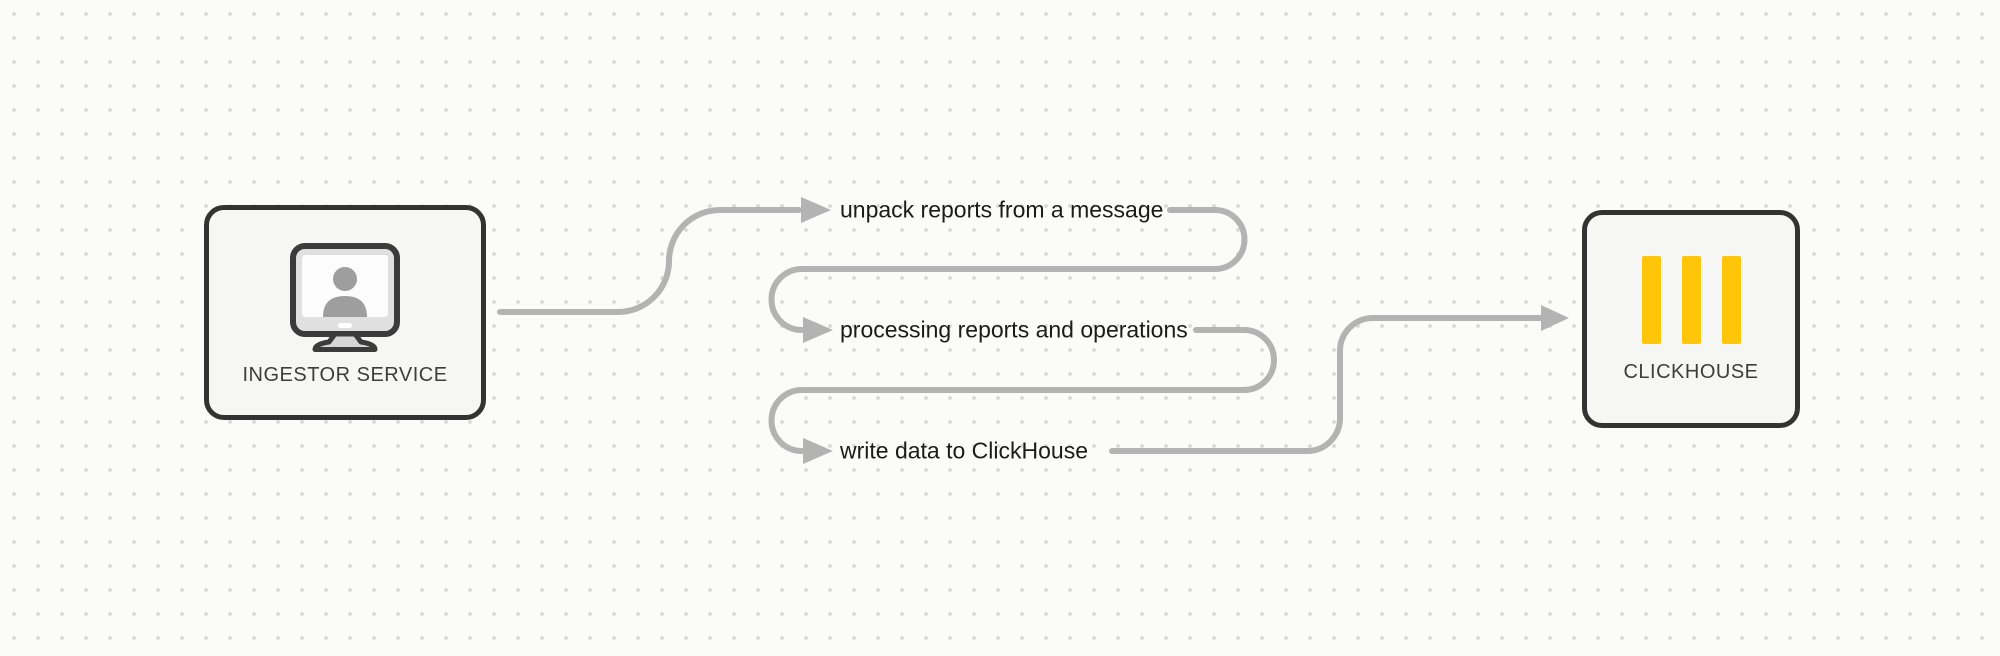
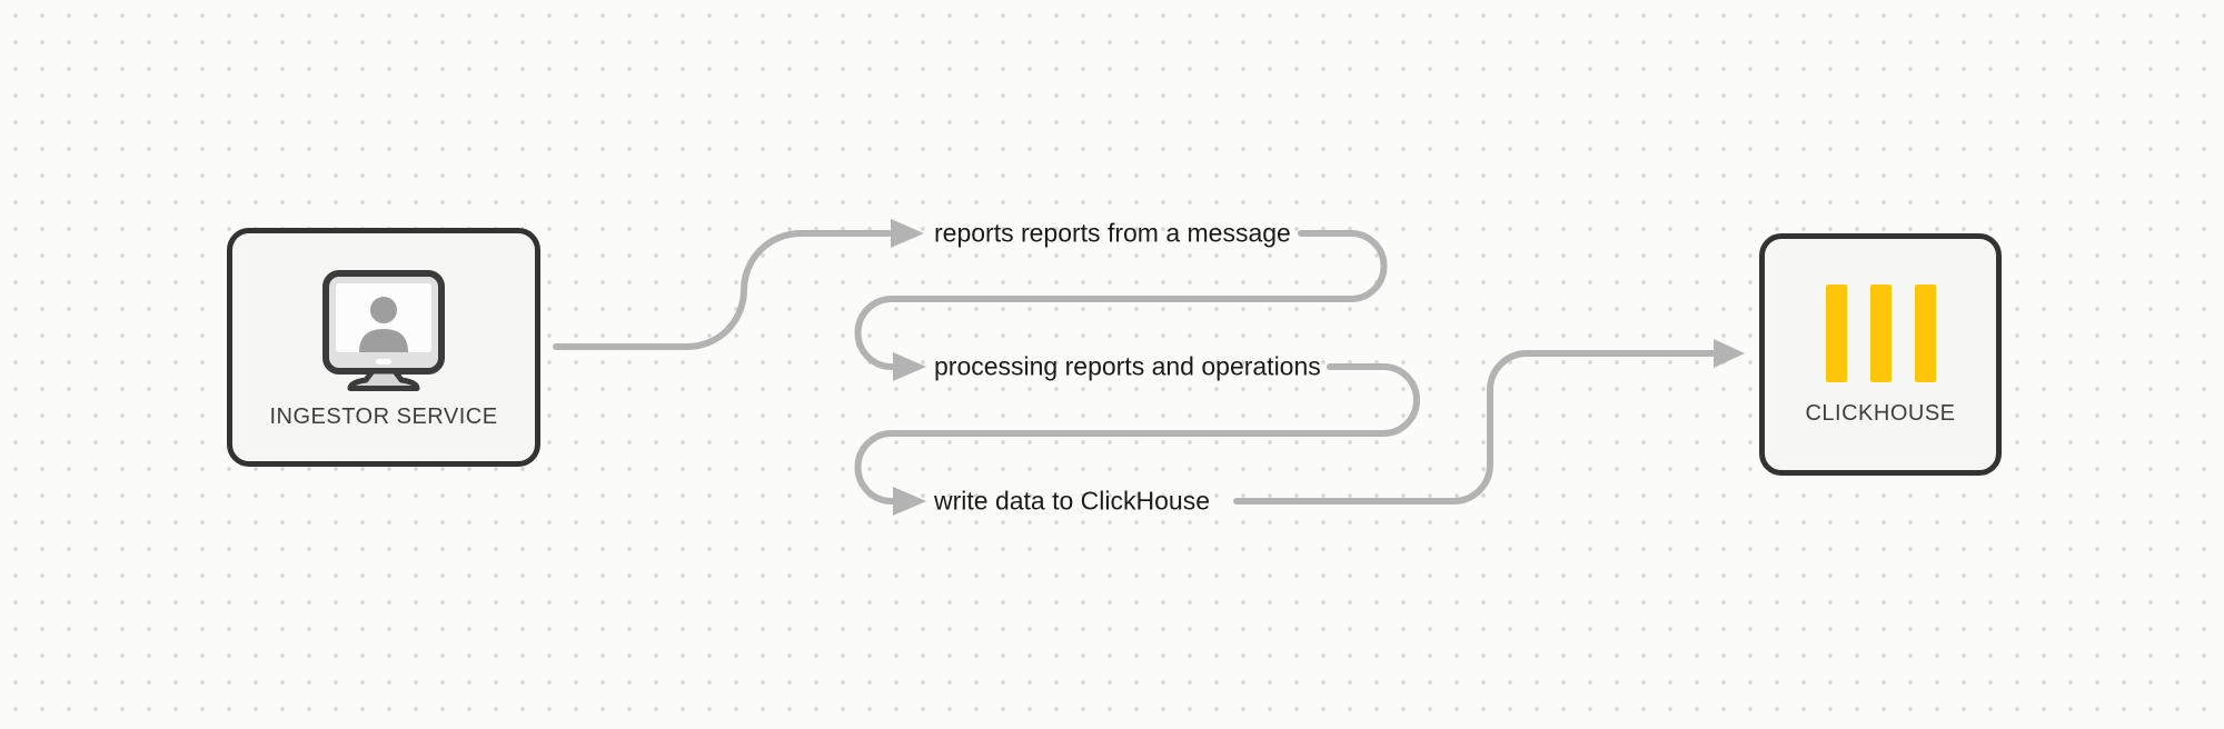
  INGESTOR SERVICE
  CLICKHOUSE
- unpack reports from a message
+ reports reports from a message
  processing reports and operations
  write data to ClickHouse
